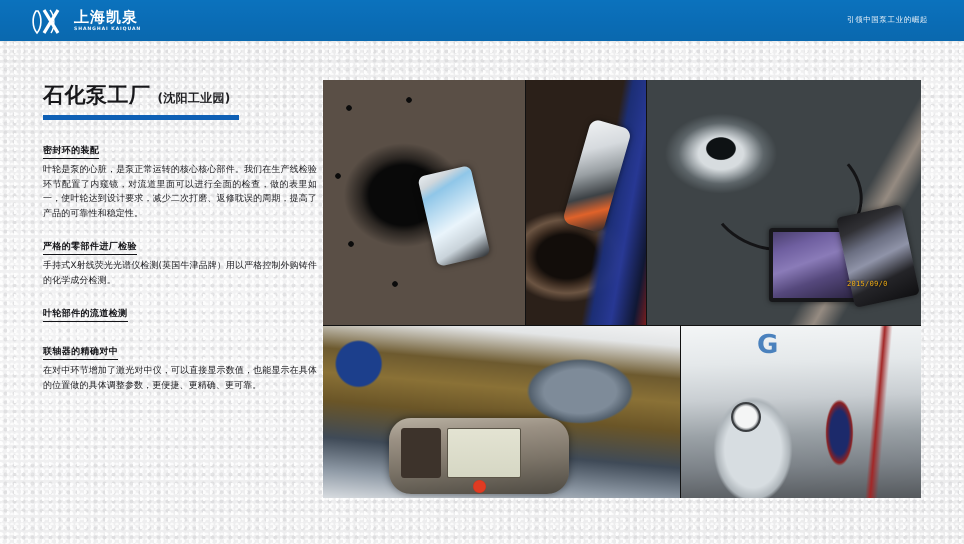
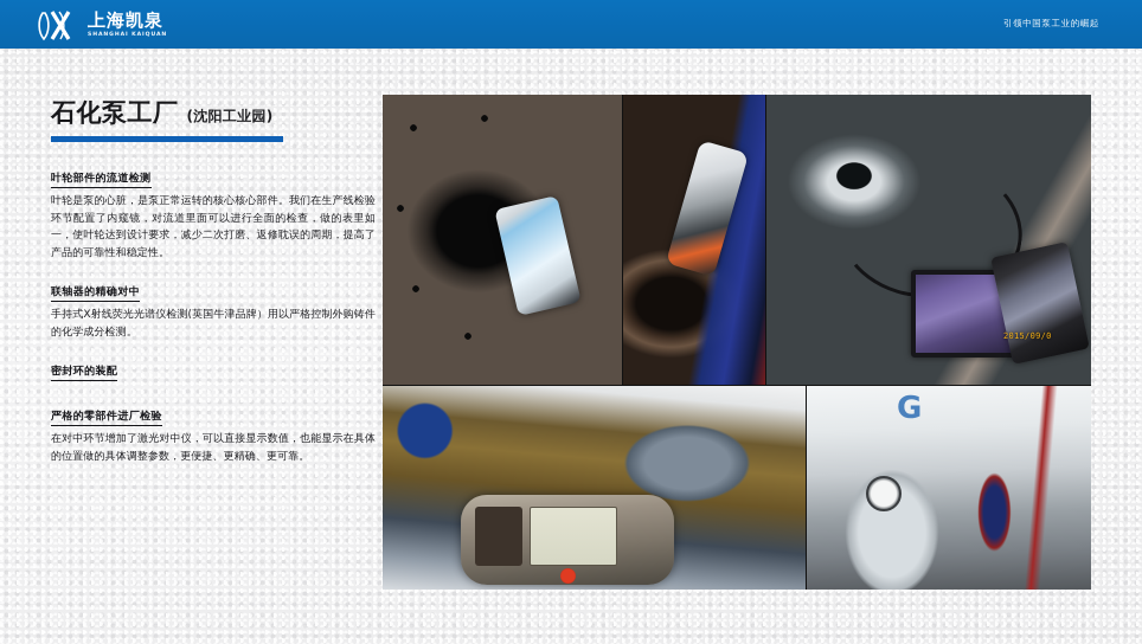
  上海凯泉
  引领中国泵工业的崛起
  石化泵工厂
  (沈阳工业园)
- 密封环的装配
+ 叶轮部件的流道检测
  叶轮是泵的心脏，是泵正常运转的核心核心部件。我们在生产线检验环节配置了内窥镜，对流道里面可以进行全面的检查，做的表里如一，使叶轮达到设计要求，减少二次打磨、返修耽误的周期，提高了产品的可靠性和稳定性。
- 严格的零部件进厂检验
+ 联轴器的精确对中
  手持式X射线荧光光谱仪检测(英国牛津品牌）用以严格控制外购铸件的化学成分检测。
- 叶轮部件的流道检测
+ 密封环的装配
- 联轴器的精确对中
+ 严格的零部件进厂检验
  在对中环节增加了激光对中仪，可以直接显示数值，也能显示在具体的位置做的具体调整参数，更便捷、更精确、更可靠。
  2015/09/0
  G
